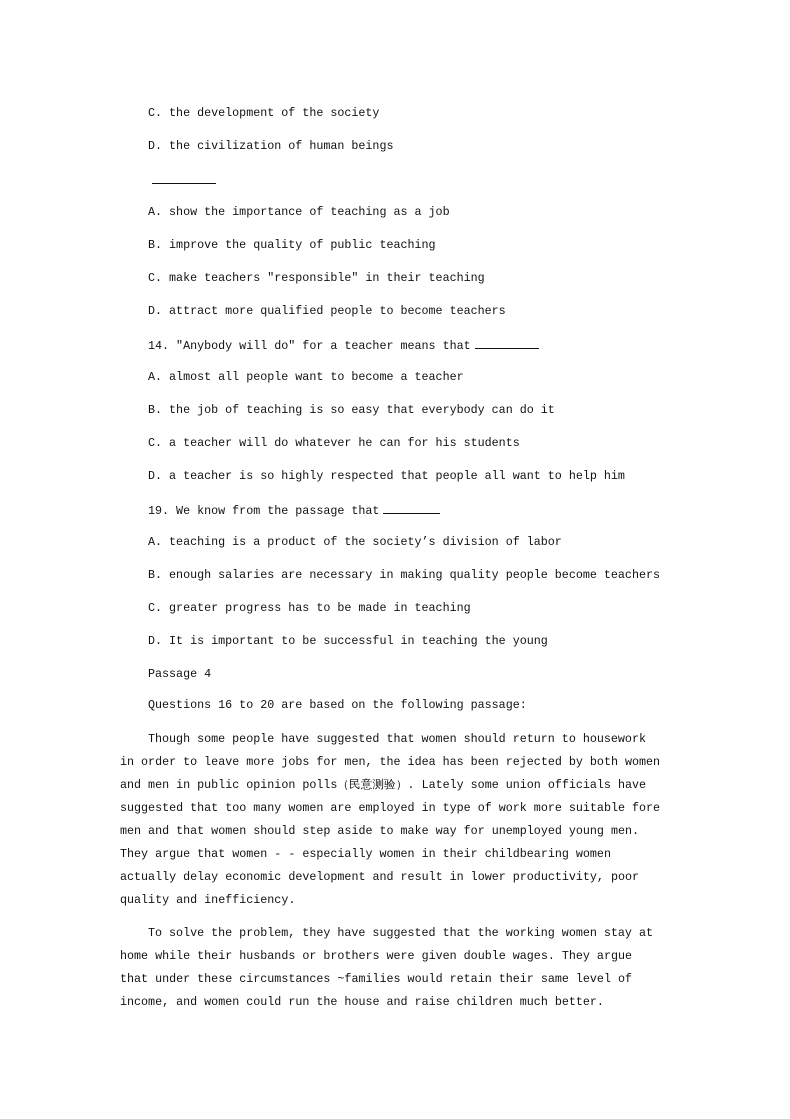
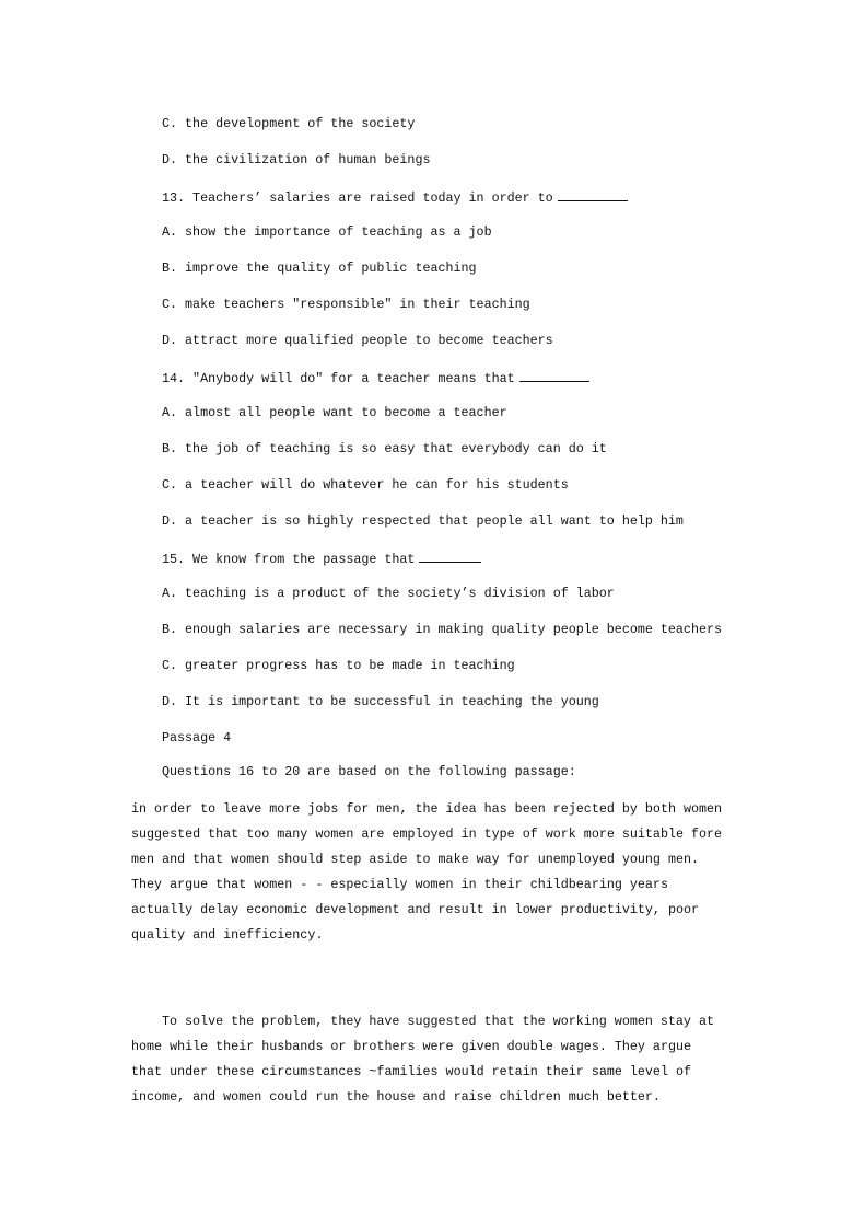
  C. the development of the society
  D. the civilization of human beings
+ 13. Teachers’ salaries are raised today in order to
  A. show the importance of teaching as a job
  B. improve the quality of public teaching
  C. make teachers ″responsible″ in their teaching
  D. attract more qualified people to become teachers
  14. ″Anybody will do″ for a teacher means that
  A. almost all people want to become a teacher
  B. the job of teaching is so easy that everybody can do it
  C. a teacher will do whatever he can for his students
  D. a teacher is so highly respected that people all want to help him
- 19. We know from the passage that
+ 15. We know from the passage that
  A. teaching is a product of the society’s division of labor
  B. enough salaries are necessary in making quality people become teachers
  C. greater progress has to be made in teaching
  D. It is important to be successful in teaching the young
  Passage 4
  Questions 16 to 20 are based on the following passage:
- Though some people have suggested that women should return to housework
  in order to leave more jobs for men, the idea has been rejected by both women
- and men in public opinion polls（民意测验）. Lately some union officials have
  suggested that too many women are employed in type of work more suitable fore
  men and that women should step aside to make way for unemployed young men.
- They argue that women - - especially women in their childbearing women
+ They argue that women - - especially women in their childbearing years
  actually delay economic development and result in lower productivity, poor
  quality and inefficiency.
  To solve the problem, they have suggested that the working women stay at
  home while their husbands or brothers were given double wages. They argue
  that under these circumstances ~families would retain their same level of
  income, and women could run the house and raise children much better.
